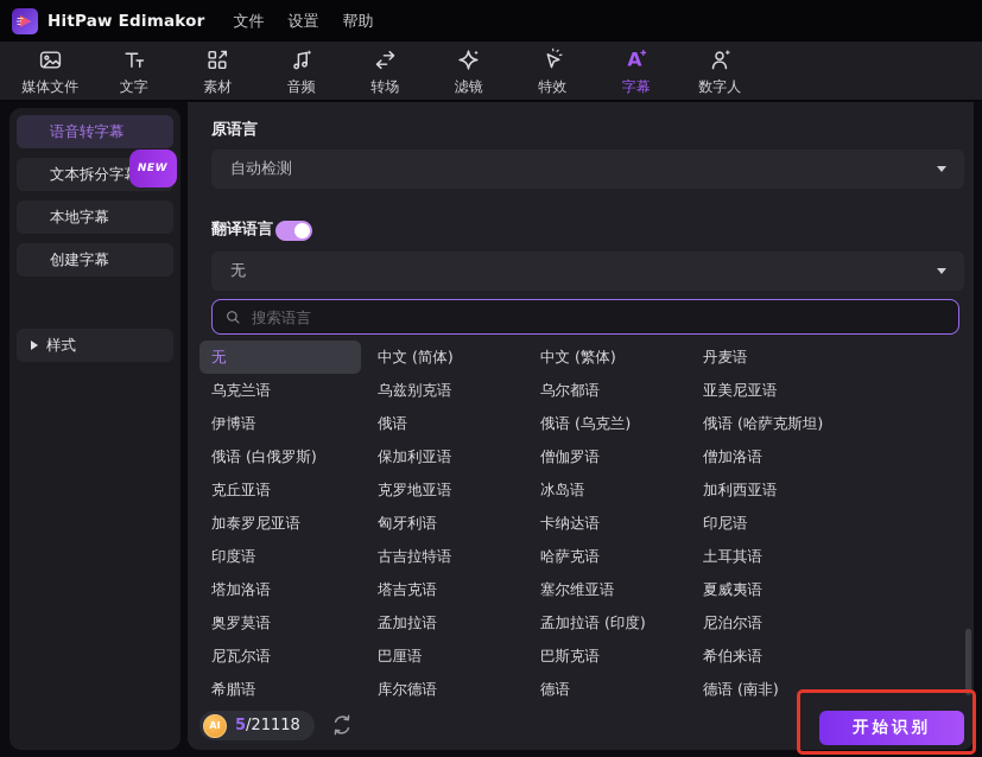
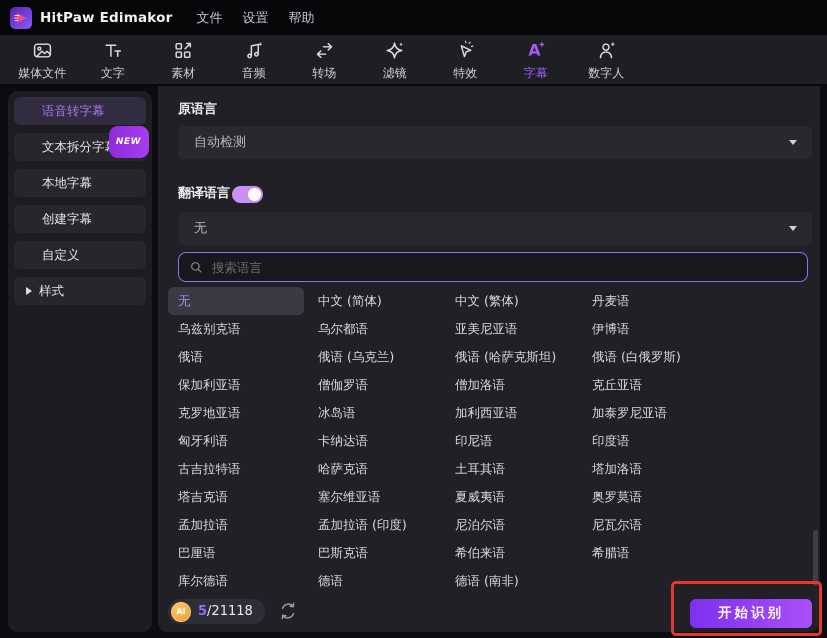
  HitPaw Edimakor
  文件
  设置
  帮助
  媒体文件
  文字
  素材
  音频
  转场
  滤镜
  特效
  A
  字幕
  数字人
  语音转字幕
  文本拆分字
  NEW
  本地字幕
  创建字幕
+ 自定义
  样式
  原语言
  自动检测
  翻译语言
  无
  搜索语言
  无
  中文 (简体)
  中文 (繁体)
  丹麦语
- 乌克兰语
  乌兹别克语
  乌尔都语
  亚美尼亚语
  伊博语
  俄语
  俄语 (乌克兰)
  俄语 (哈萨克斯坦)
  俄语 (白俄罗斯)
  保加利亚语
  僧伽罗语
  僧加洛语
  克丘亚语
  克罗地亚语
  冰岛语
  加利西亚语
  加泰罗尼亚语
  匈牙利语
  卡纳达语
  印尼语
  印度语
  古吉拉特语
  哈萨克语
  土耳其语
  塔加洛语
  塔吉克语
  塞尔维亚语
  夏威夷语
  奥罗莫语
  孟加拉语
  孟加拉语 (印度)
  尼泊尔语
  尼瓦尔语
  巴厘语
  巴斯克语
  希伯来语
  希腊语
  库尔德语
  德语
  德语 (南非)
  AI
  5
  /21118
  开始识别
